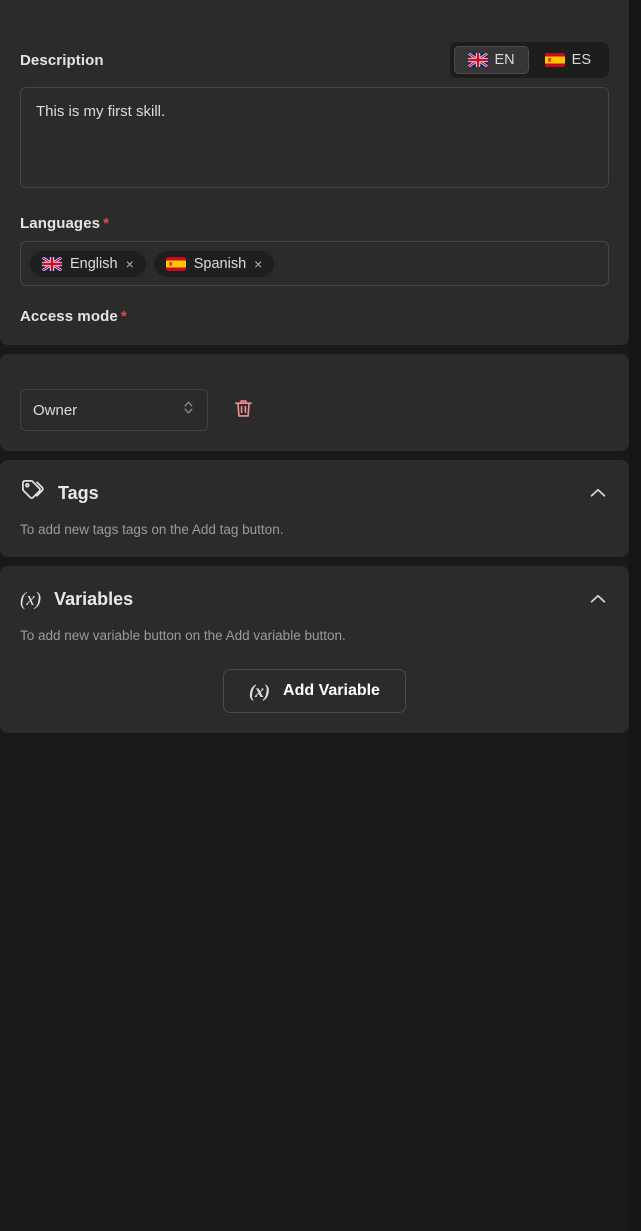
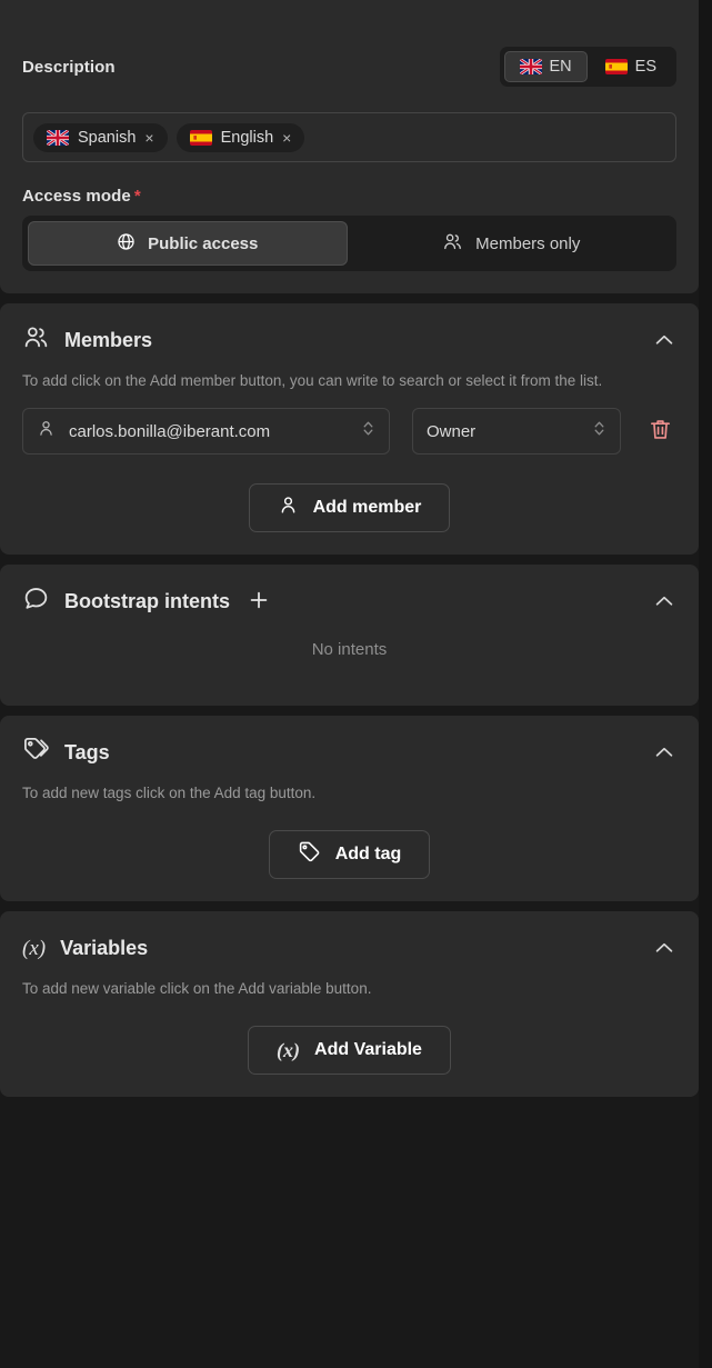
  Description
  EN
  ES
- This is my first skill.
- Languages *
- English
+ Spanish
  ×
- Spanish
+ English
  ×
  Access mode *
+ Public access
+ Members only
+ Members
+ To add click on the Add member button, you can write to search or select it from the list.
+ carlos.bonilla@iberant.com
  Owner
+ Add member
+ Bootstrap intents
+ No intents
  Tags
- To add new tags tags on the Add tag button.
+ To add new tags click on the Add tag button.
+ Add tag
  (x)
  Variables
- To add new variable button on the Add variable button.
+ To add new variable click on the Add variable button.
  (x)
  Add Variable
